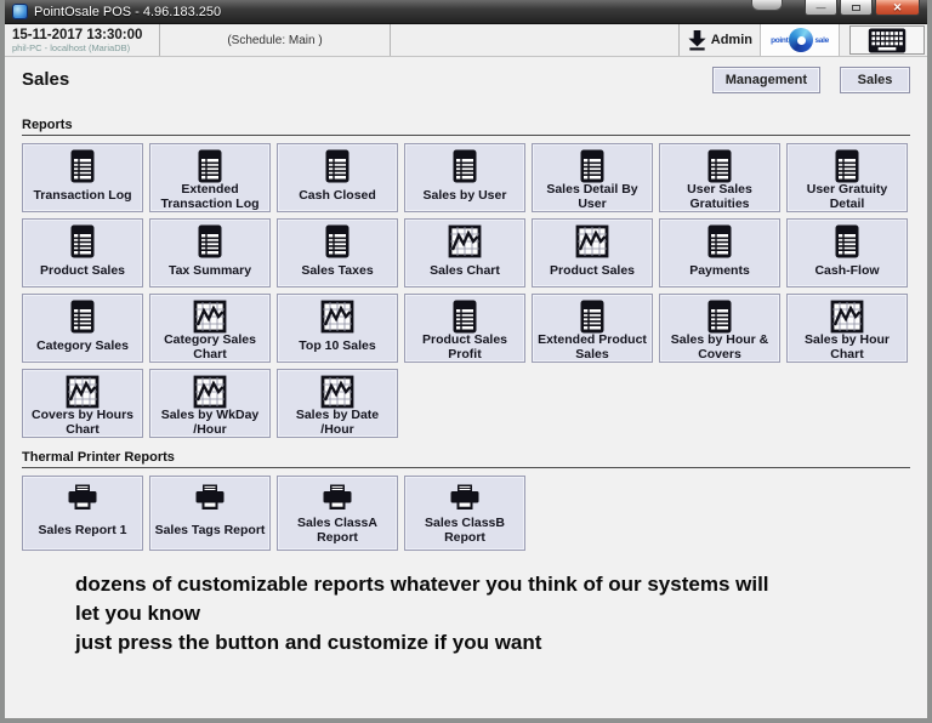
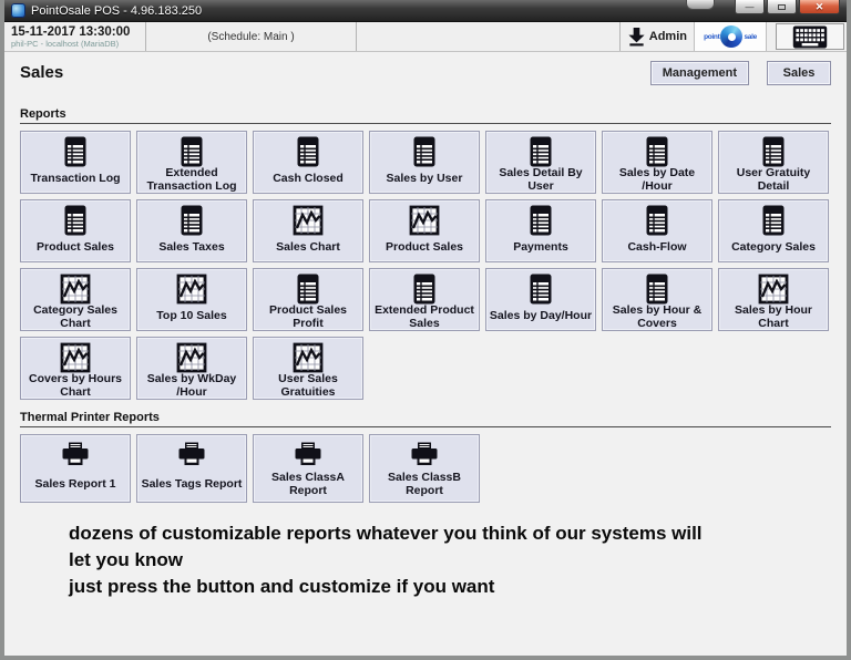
  PointOsale POS - 4.96.183.250
  —
  ✕
  15-11-2017 13:30:00
  phil-PC - localhost (MariaDB)
  (Schedule: Main )
  Admin
  Sales
  Management
  Sales
  Reports
  Transaction Log
  Extended Transaction Log
  Cash Closed
  Sales by User
  Sales Detail By User
- User Sales Gratuities
+ Sales by Date /Hour
  User Gratuity Detail
  Product Sales
- Tax Summary
  Sales Taxes
  Sales Chart
  Product Sales
  Payments
  Cash-Flow
  Category Sales
  Category Sales Chart
  Top 10 Sales
  Product Sales Profit
  Extended Product Sales
+ Sales by Day/Hour
  Sales by Hour & Covers
  Sales by Hour Chart
  Covers by Hours Chart
  Sales by WkDay /Hour
- Sales by Date /Hour
+ User Sales Gratuities
  Thermal Printer Reports
  Sales Report 1
  Sales Tags Report
  Sales ClassA Report
  Sales ClassB Report
  dozens of customizable reports whatever you think of our systems will
  let you know
  just press the button and customize if you want
